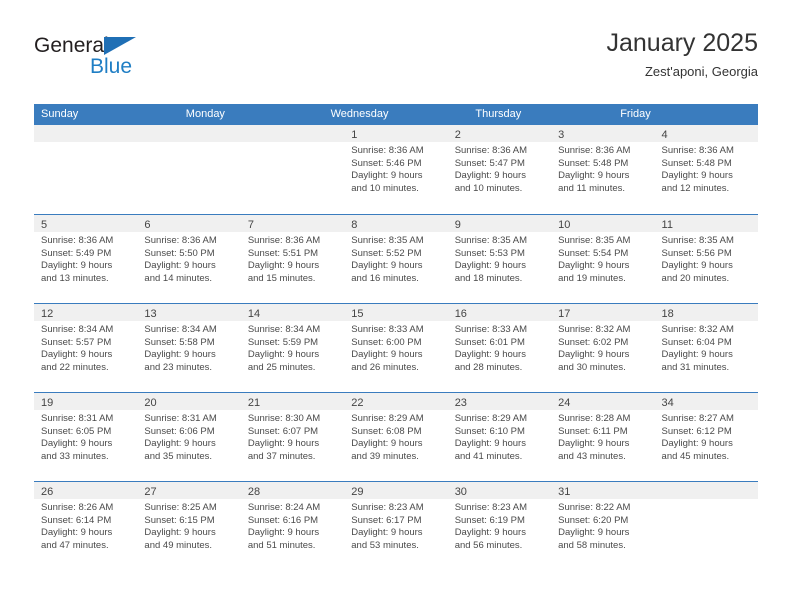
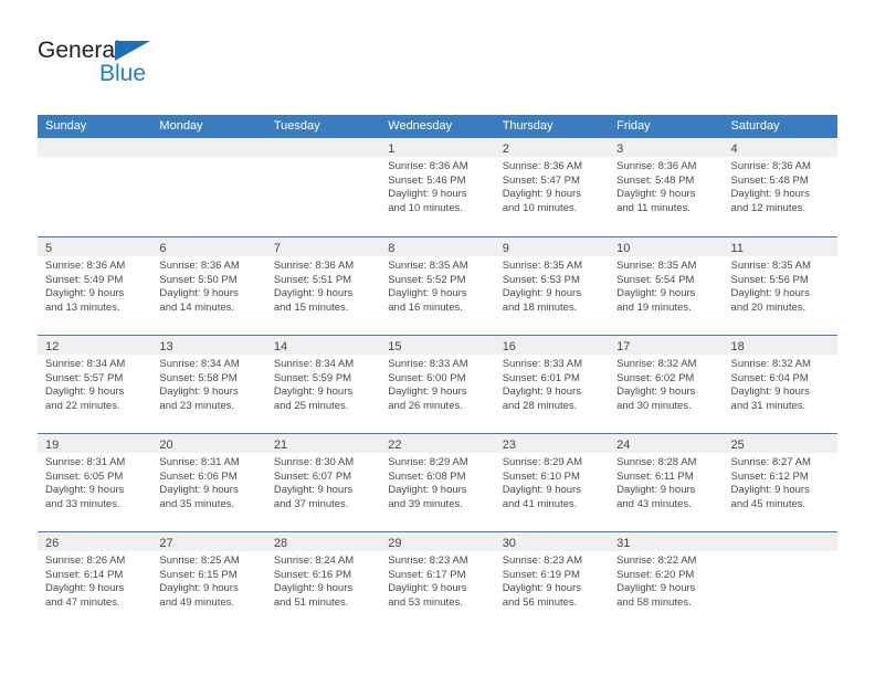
  General
  Blue
- January 2025
- Zest'aponi, Georgia
  Sunday
  Monday
+ Tuesday
  Wednesday
  Thursday
  Friday
+ Saturday
  1
  Sunrise: 8:36 AM
  Sunset: 5:46 PM
  Daylight: 9 hours
  and 10 minutes.
  2
  Sunrise: 8:36 AM
  Sunset: 5:47 PM
  Daylight: 9 hours
  and 10 minutes.
  3
  Sunrise: 8:36 AM
  Sunset: 5:48 PM
  Daylight: 9 hours
  and 11 minutes.
  4
  Sunrise: 8:36 AM
  Sunset: 5:48 PM
  Daylight: 9 hours
  and 12 minutes.
  5
  Sunrise: 8:36 AM
  Sunset: 5:49 PM
  Daylight: 9 hours
  and 13 minutes.
  6
  Sunrise: 8:36 AM
  Sunset: 5:50 PM
  Daylight: 9 hours
  and 14 minutes.
  7
  Sunrise: 8:36 AM
  Sunset: 5:51 PM
  Daylight: 9 hours
  and 15 minutes.
  8
  Sunrise: 8:35 AM
  Sunset: 5:52 PM
  Daylight: 9 hours
  and 16 minutes.
  9
  Sunrise: 8:35 AM
  Sunset: 5:53 PM
  Daylight: 9 hours
  and 18 minutes.
  10
  Sunrise: 8:35 AM
  Sunset: 5:54 PM
  Daylight: 9 hours
  and 19 minutes.
  11
  Sunrise: 8:35 AM
  Sunset: 5:56 PM
  Daylight: 9 hours
  and 20 minutes.
  12
  Sunrise: 8:34 AM
  Sunset: 5:57 PM
  Daylight: 9 hours
  and 22 minutes.
  13
  Sunrise: 8:34 AM
  Sunset: 5:58 PM
  Daylight: 9 hours
  and 23 minutes.
  14
  Sunrise: 8:34 AM
  Sunset: 5:59 PM
  Daylight: 9 hours
  and 25 minutes.
  15
  Sunrise: 8:33 AM
  Sunset: 6:00 PM
  Daylight: 9 hours
  and 26 minutes.
  16
  Sunrise: 8:33 AM
  Sunset: 6:01 PM
  Daylight: 9 hours
  and 28 minutes.
  17
  Sunrise: 8:32 AM
  Sunset: 6:02 PM
  Daylight: 9 hours
  and 30 minutes.
  18
  Sunrise: 8:32 AM
  Sunset: 6:04 PM
  Daylight: 9 hours
  and 31 minutes.
  19
  Sunrise: 8:31 AM
  Sunset: 6:05 PM
  Daylight: 9 hours
  and 33 minutes.
  20
  Sunrise: 8:31 AM
  Sunset: 6:06 PM
  Daylight: 9 hours
  and 35 minutes.
  21
  Sunrise: 8:30 AM
  Sunset: 6:07 PM
  Daylight: 9 hours
  and 37 minutes.
  22
  Sunrise: 8:29 AM
  Sunset: 6:08 PM
  Daylight: 9 hours
  and 39 minutes.
  23
  Sunrise: 8:29 AM
  Sunset: 6:10 PM
  Daylight: 9 hours
  and 41 minutes.
  24
  Sunrise: 8:28 AM
  Sunset: 6:11 PM
  Daylight: 9 hours
  and 43 minutes.
- 34
+ 25
  Sunrise: 8:27 AM
  Sunset: 6:12 PM
  Daylight: 9 hours
  and 45 minutes.
  26
  Sunrise: 8:26 AM
  Sunset: 6:14 PM
  Daylight: 9 hours
  and 47 minutes.
  27
  Sunrise: 8:25 AM
  Sunset: 6:15 PM
  Daylight: 9 hours
  and 49 minutes.
  28
  Sunrise: 8:24 AM
  Sunset: 6:16 PM
  Daylight: 9 hours
  and 51 minutes.
  29
  Sunrise: 8:23 AM
  Sunset: 6:17 PM
  Daylight: 9 hours
  and 53 minutes.
  30
  Sunrise: 8:23 AM
  Sunset: 6:19 PM
  Daylight: 9 hours
  and 56 minutes.
  31
  Sunrise: 8:22 AM
  Sunset: 6:20 PM
  Daylight: 9 hours
  and 58 minutes.
